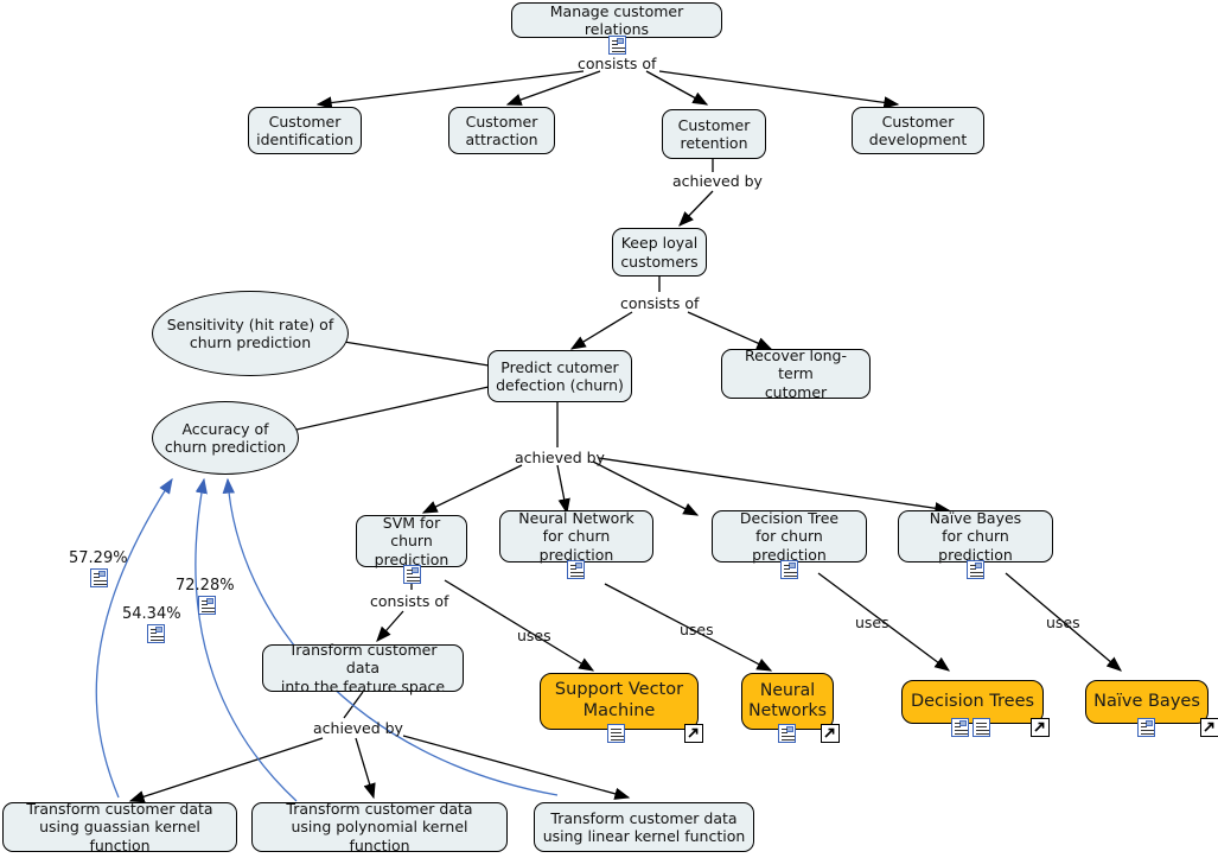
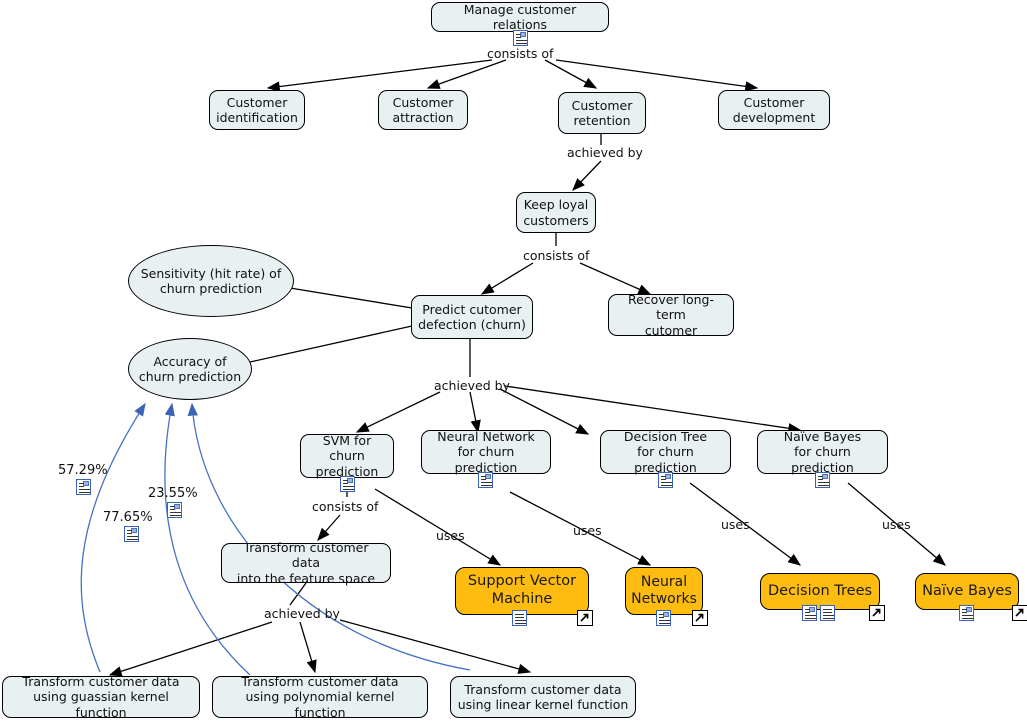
  Manage customer relations
  consists of
  Customer
  identification
  Customer
  attraction
  Customer
  retention
  Customer
  development
  achieved by
  Keep loyal
  customers
  consists of
  Sensitivity (hit rate) of
  churn prediction
  Accuracy of
  churn prediction
  Predict cutomer
  defection (churn)
  Recover long-term
  cutomer
  achieved by
  SVM for churn
  prediction
  Neural Network
  for churn prediction
  Decision Tree
  for churn prediction
  Naïve Bayes
  for churn prediction
  consists of
  uses
  uses
  uses
  uses
  Transform customer data
  into the feature space
  achieved by
  57.29%
- 54.34%
+ 77.65%
- 72.28%
+ 23.55%
  Support Vector
  Machine
  Neural
  Networks
  Decision Trees
  Naïve Bayes
  Transform customer data
  using guassian kernel function
  Transform customer data
  using polynomial kernel function
  Transform customer data
  using linear kernel function
